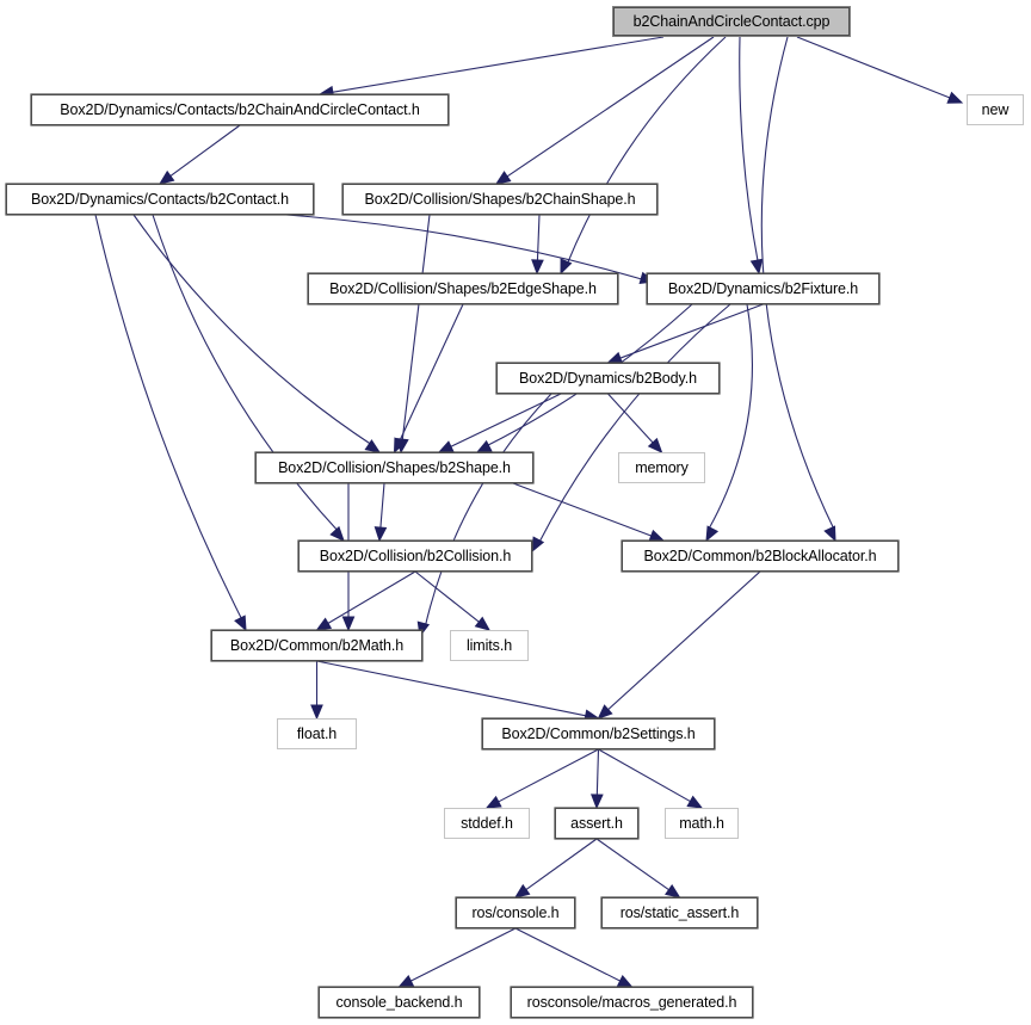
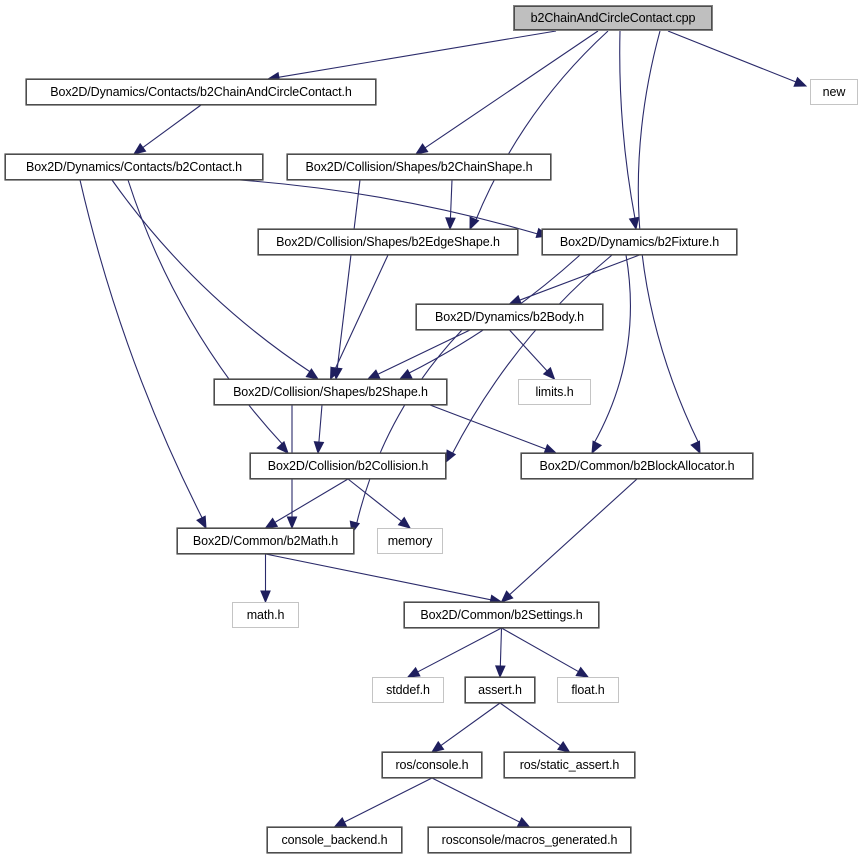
  b2ChainAndCircleContact.cpp
  Box2D/Dynamics/Contacts/b2ChainAndCircleContact.h
  new
  Box2D/Dynamics/Contacts/b2Contact.h
  Box2D/Collision/Shapes/b2ChainShape.h
  Box2D/Collision/Shapes/b2EdgeShape.h
  Box2D/Dynamics/b2Fixture.h
  Box2D/Dynamics/b2Body.h
  Box2D/Collision/Shapes/b2Shape.h
- memory
+ limits.h
  Box2D/Collision/b2Collision.h
  Box2D/Common/b2BlockAllocator.h
  Box2D/Common/b2Math.h
- limits.h
+ memory
- float.h
+ math.h
  Box2D/Common/b2Settings.h
  stddef.h
  assert.h
- math.h
+ float.h
  ros/console.h
  ros/static_assert.h
  console_backend.h
  rosconsole/macros_generated.h
